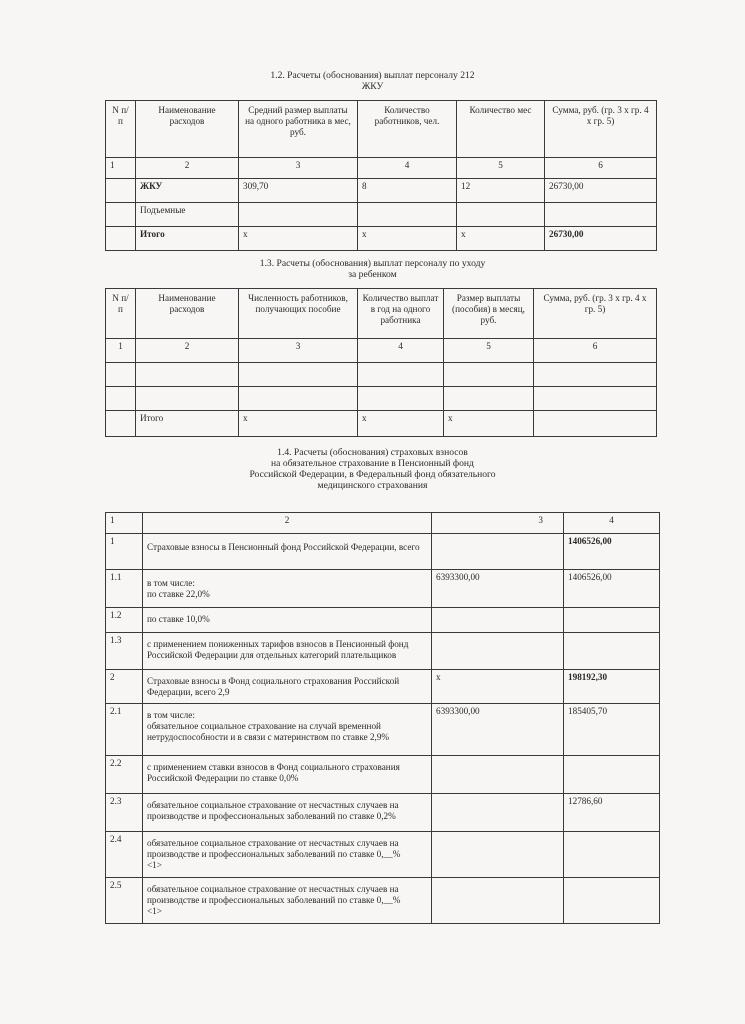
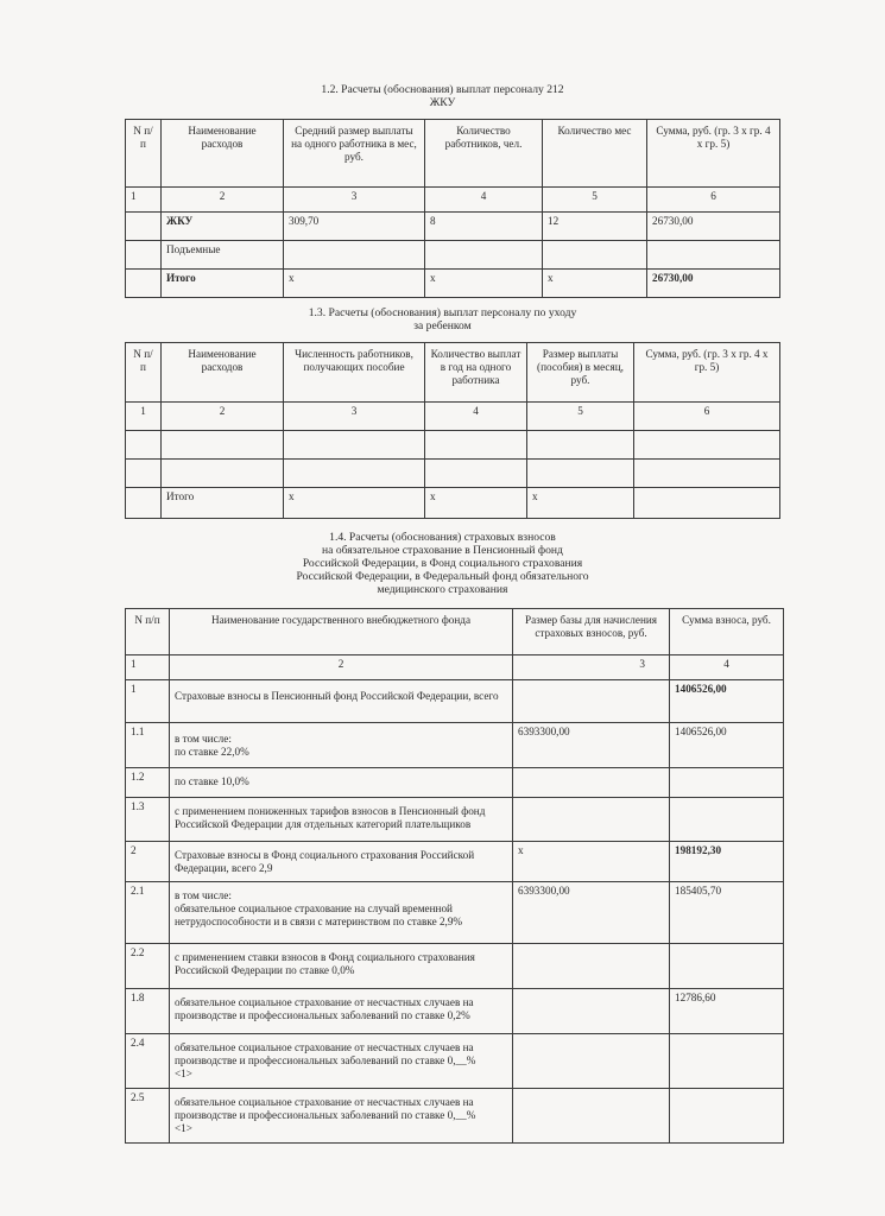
  1.2. Расчеты (обоснования) выплат персоналу 212
  ЖКУ
  N п/п	Наименование расходов	Средний размер выплаты на одного работника в мес, руб.	Количество работников, чел.	Количество мес	Сумма, руб. (гр. 3 х гр. 4 х гр. 5)
  1	2	3	4	5	6
  	ЖКУ	309,70	8	12	26730,00
  	Подъемные
  	Итого	х	х	х	26730,00
  1.3. Расчеты (обоснования) выплат персоналу по уходу
  за ребенком
  N п/п	Наименование расходов	Численность работников, получающих пособие	Количество выплат в год на одного работника	Размер выплаты (пособия) в месяц, руб.	Сумма, руб. (гр. 3 х гр. 4 х гр. 5)
  1	2	3	4	5	6
  	Итого	х	х	х
  1.4. Расчеты (обоснования) страховых взносов
  на обязательное страхование в Пенсионный фонд
+ Российской Федерации, в Фонд социального страхования
  Российской Федерации, в Федеральный фонд обязательного
  медицинского страхования
+ N п/п	Наименование государственного внебюджетного фонда	Размер базы для начисления страховых взносов, руб.	Сумма взноса, руб.
  1	2	3	4
  1	Страховые взносы в Пенсионный фонд Российской Федерации, всего		1406526,00
  1.1	в том числе: по ставке 22,0%	6393300,00	1406526,00
  1.2	по ставке 10,0%
  1.3	с применением пониженных тарифов взносов в Пенсионный фонд Российской Федерации для отдельных категорий плательщиков
  2	Страховые взносы в Фонд социального страхования Российской Федерации, всего 2,9	х	198192,30
  2.1	в том числе: обязательное социальное страхование на случай временной нетрудоспособности и в связи с материнством по ставке 2,9%	6393300,00	185405,70
  2.2	с применением ставки взносов в Фонд социального страхования Российской Федерации по ставке 0,0%
- 2.3	обязательное социальное страхование от несчастных случаев на производстве и профессиональных заболеваний по ставке 0,2%		12786,60
+ 1.8	обязательное социальное страхование от несчастных случаев на производстве и профессиональных заболеваний по ставке 0,2%		12786,60
  2.4	обязательное социальное страхование от несчастных случаев на производстве и профессиональных заболеваний по ставке 0,__% <1>
  2.5	обязательное социальное страхование от несчастных случаев на производстве и профессиональных заболеваний по ставке 0,__% <1>
